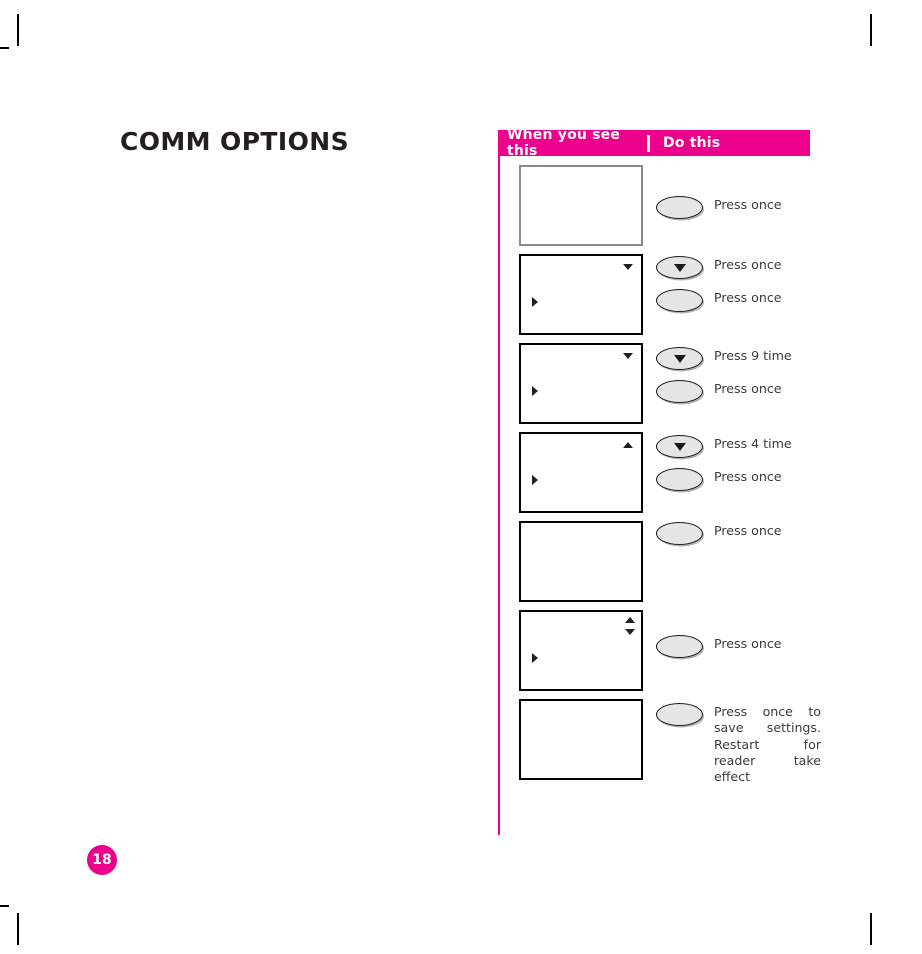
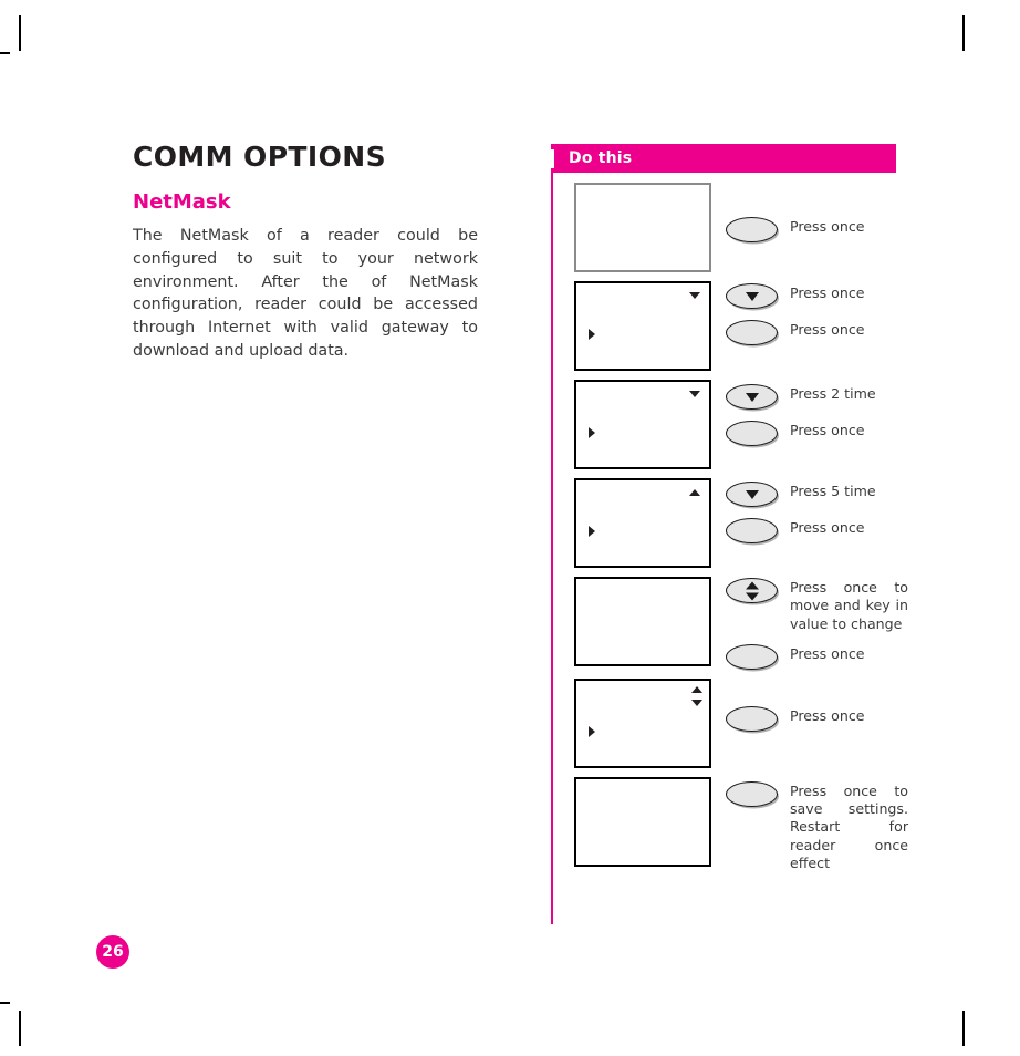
  COMM OPTIONS
+ NetMask
+ The NetMask of a reader could be configured to suit to your network environment. After the of NetMask configuration, reader could be accessed through Internet with valid gateway to download and upload data.
- 18
+ 26
- When you see this
  Do this
  Press once
  Press once
  Press once
- Press 9 time
+ Press 2 time
  Press once
- Press 4 time
+ Press 5 time
  Press once
+ Press once to move and key in value to change
  Press once
  Press once
- Press once to save settings. Restart for reader take effect
+ Press once to save settings. Restart for reader once effect
